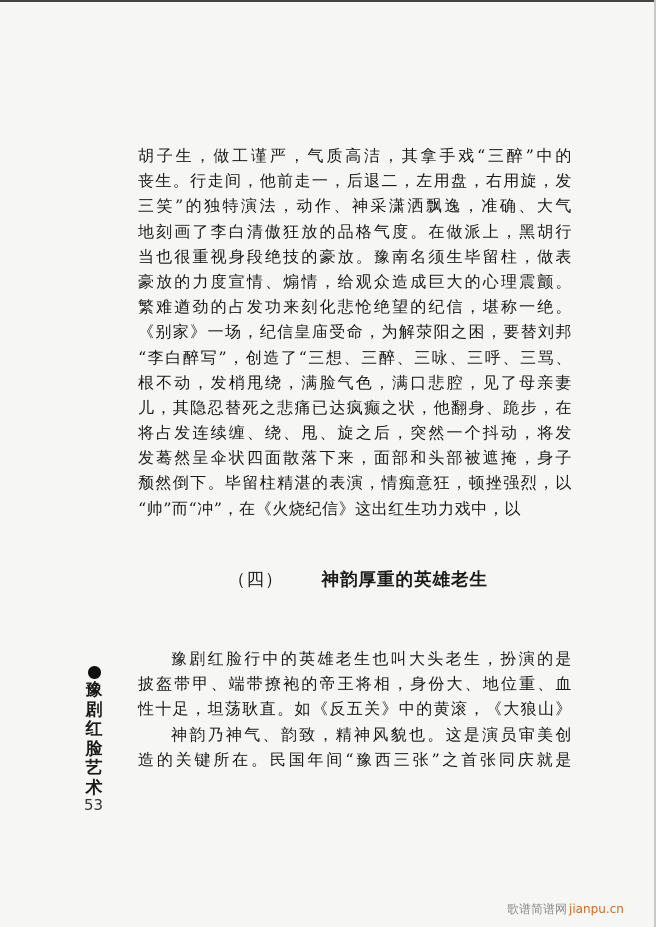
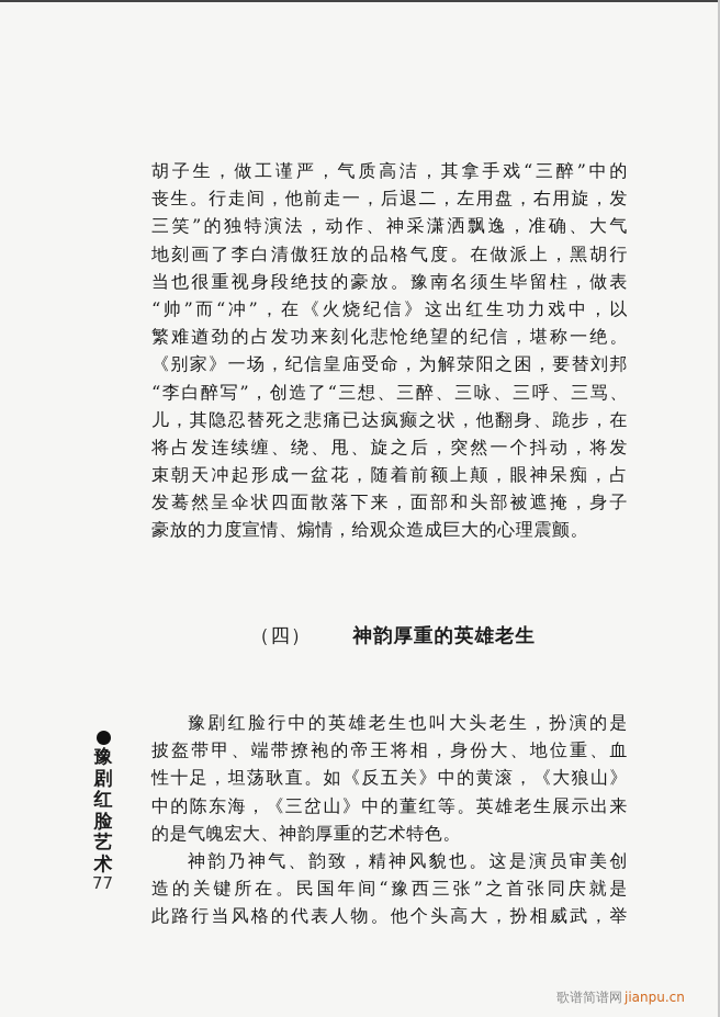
  胡子生，做工谨严，气质高洁，其拿手戏“三醉”中的
  丧生。行走间，他前走一，后退二，左用盘，右用旋，发
  三笑”的独特演法，动作、神采潇洒飘逸，准确、大气
  地刻画了李白清傲狂放的品格气度。在做派上，黑胡行
  当也很重视身段绝技的豪放。豫南名须生毕留柱，做表
- 豪放的力度宣情、煽情，给观众造成巨大的心理震颤。
+ “帅”而“冲”，在《火烧纪信》这出红生功力戏中，以
  繁难遒劲的占发功来刻化悲怆绝望的纪信，堪称一绝。
  《别家》一场，纪信皇庙受命，为解荥阳之困，要替刘邦
  “李白醉写”，创造了“三想、三醉、三咏、三呼、三骂、
- 根不动，发梢甩绕，满脸气色，满口悲腔，见了母亲妻
  儿，其隐忍替死之悲痛已达疯癫之状，他翻身、跪步，在
  将占发连续缠、绕、甩、旋之后，突然一个抖动，将发
+ 束朝天冲起形成一盆花，随着前额上颠，眼神呆痴，占
  发蓦然呈伞状四面散落下来，面部和头部被遮掩，身子
- 颓然倒下。毕留柱精湛的表演，情痴意狂，顿挫强烈，以
- “帅”而“冲”，在《火烧纪信》这出红生功力戏中，以
+ 豪放的力度宣情、煽情，给观众造成巨大的心理震颤。
  （四） 神韵厚重的英雄老生
  豫剧红脸行中的英雄老生也叫大头老生，扮演的是
  披盔带甲、端带撩袍的帝王将相，身份大、地位重、血
  性十足，坦荡耿直。如《反五关》中的黄滚，《大狼山》
+ 中的陈东海，《三岔山》中的董红等。英雄老生展示出来
+ 的是气魄宏大、神韵厚重的艺术特色。
  神韵乃神气、韵致，精神风貌也。这是演员审美创
  造的关键所在。民国年间“豫西三张”之首张同庆就是
+ 此路行当风格的代表人物。他个头高大，扮相威武，举
  豫剧红脸艺术
- 53
+ 77
  歌谱简谱网 jianpu.cn
